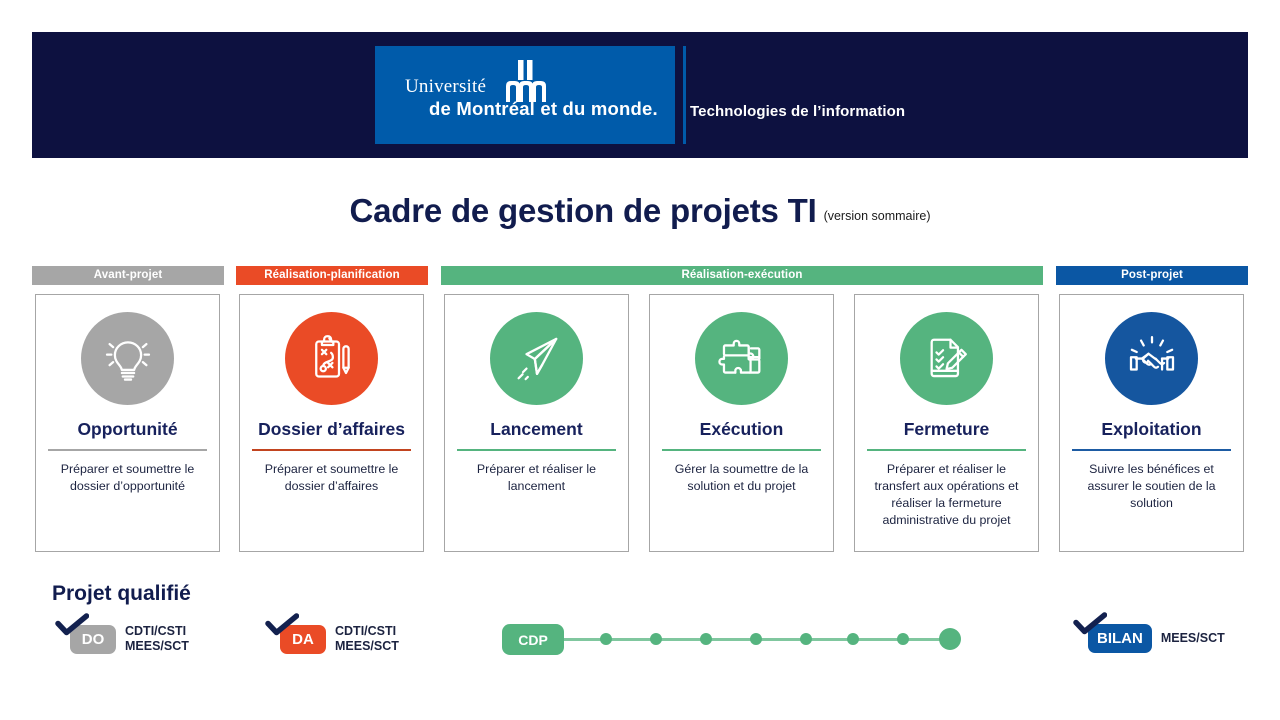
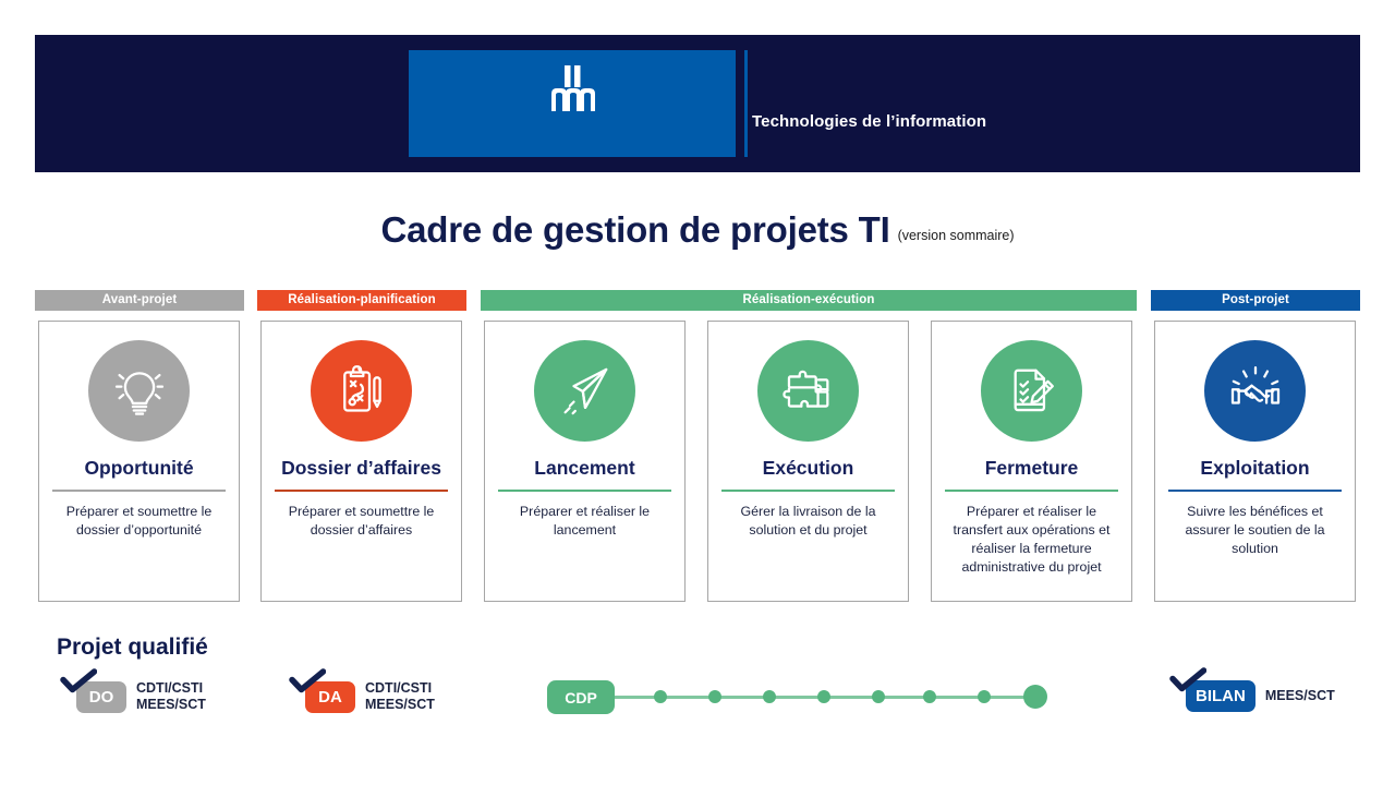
- Université
- de Montréal et du monde.
  Technologies de l’information
  Cadre de gestion de projets TI (version sommaire)
  Avant-projet
  Réalisation-planification
  Réalisation-exécution
  Post-projet
  Opportunité
  Préparer et soumettre le dossier d’opportunité
  Dossier d’affaires
  Préparer et soumettre le dossier d’affaires
  Lancement
  Préparer et réaliser le lancement
  Exécution
- Gérer la soumettre de la solution et du projet
+ Gérer la livraison de la solution et du projet
  Fermeture
  Préparer et réaliser le transfert aux opérations et réaliser la fermeture administrative du projet
  Exploitation
  Suivre les bénéfices et assurer le soutien de la solution
  Projet qualifié
  DO
  CDTI/CSTI
  MEES/SCT
  DA
  CDTI/CSTI
  MEES/SCT
  BILAN
  MEES/SCT
  CDP
